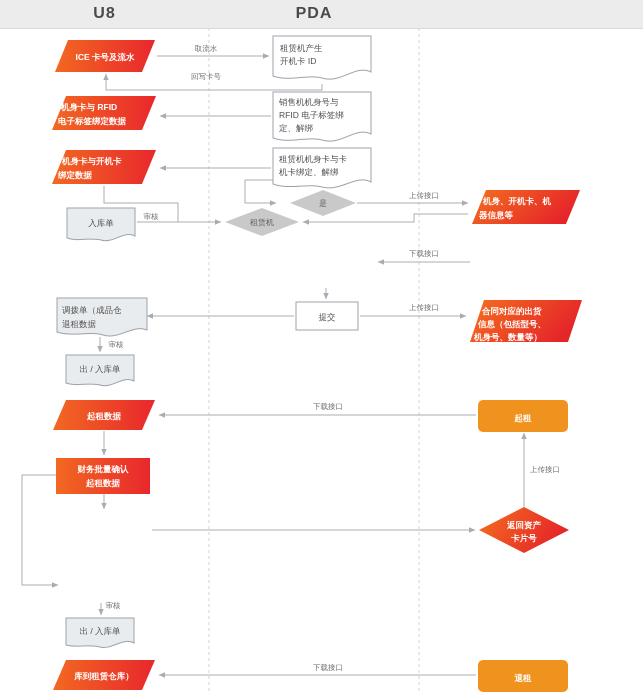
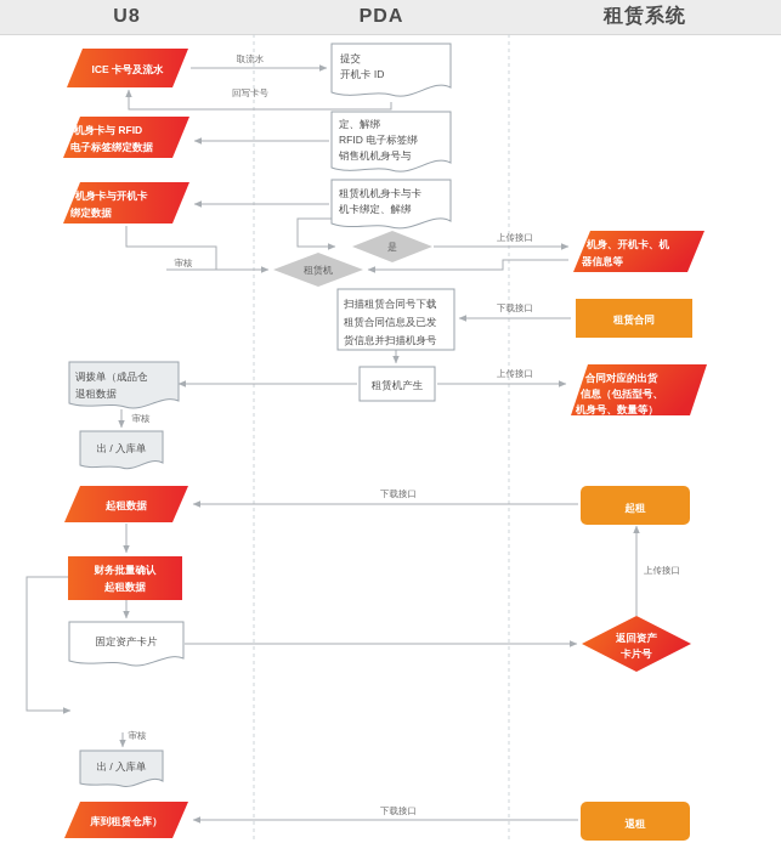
  U8
  PDA
+ 租赁系统
  ICE 卡号及流水
- 租赁机产生
+ 提交
  开机卡 ID
  机身卡与 RFID
  电子标签绑定数据
- 销售机机身号与
+ 定、解绑
  RFID 电子标签绑
- 定、解绑
+ 销售机机身号与
  机身卡与开机卡
  绑定数据
  租赁机机身卡与卡
  机卡绑定、解绑
  是
- 入库单
  租赁机
+ 扫描租赁合同号下载
+ 租赁合同信息及已发
+ 货信息并扫描机身号
- 提交
+ 租赁机产生
  调拨单（成品仓
  退租数据
  出 / 入库单
  起租数据
  财务批量确认
  起租数据
+ 固定资产卡片
  出 / 入库单
  库到租赁仓库）
  机身、开机卡、机
  器信息等
+ 租赁合同
  合同对应的出货
  信息（包括型号、
  机身号、数量等）
  起租
  返回资产
  卡片号
  退租
  取流水
  回写卡号
  审核
  上传接口
  下载接口
  上传接口
  审核
  下载接口
  上传接口
  审核
  下载接口
